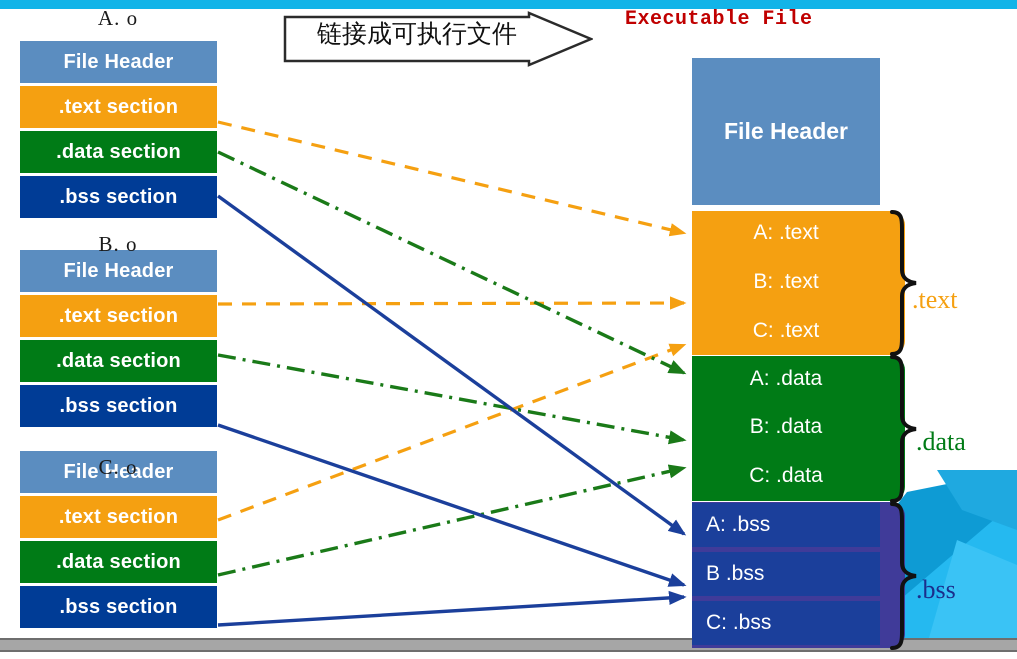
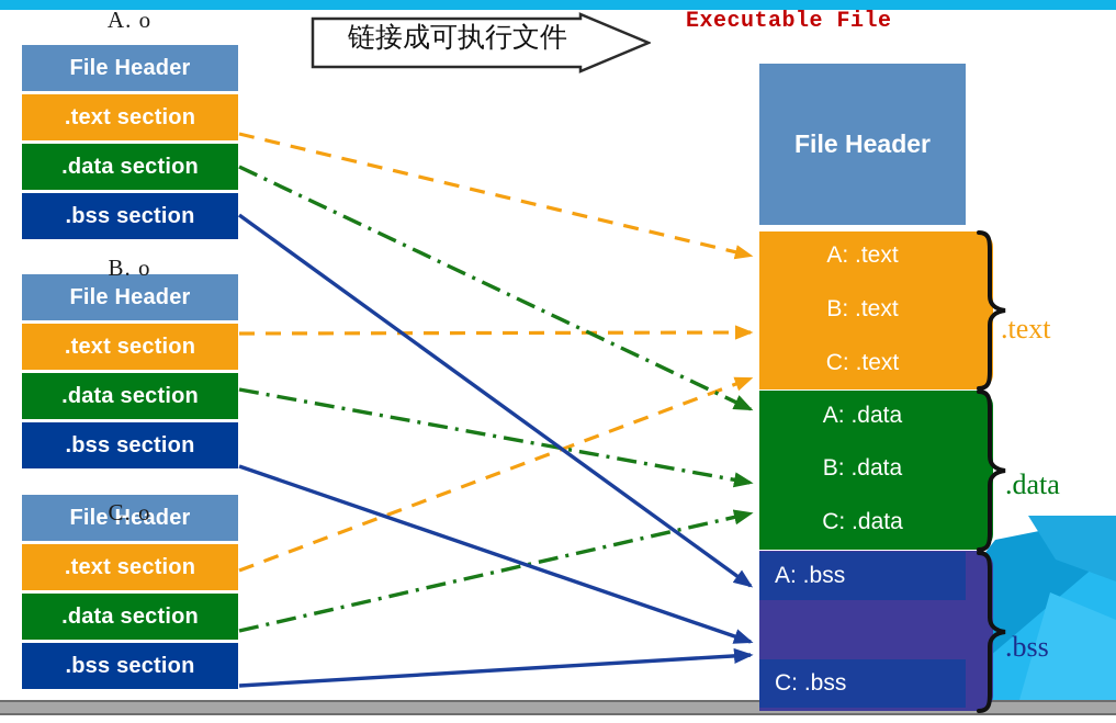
  A. o
  B. o
  C. o
  Executable File
  链接成可执行文件
  File Header
  .text section
  .data section
  .bss section
  File Header
  .text section
  .data section
  .bss section
  File Header
  .text section
  .data section
  .bss section
  File Header
  A: .text
  B: .text
  C: .text
  A: .data
  B: .data
  C: .data
  A: .bss
- B .bss
  C: .bss
  .text
  .data
  .bss
